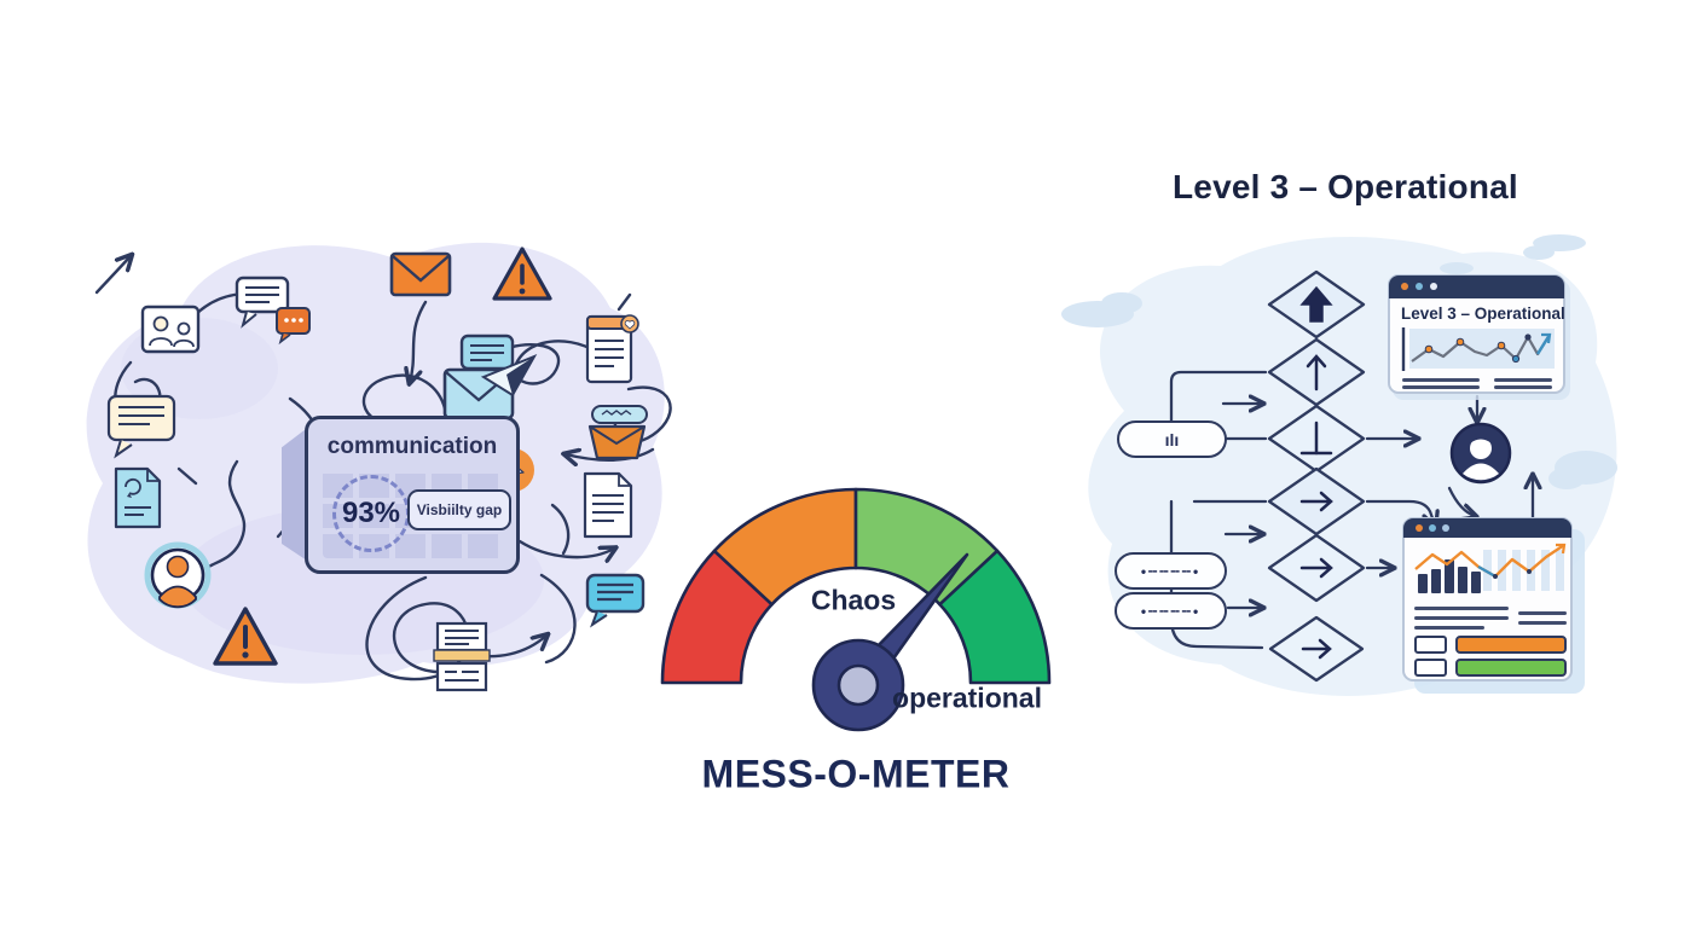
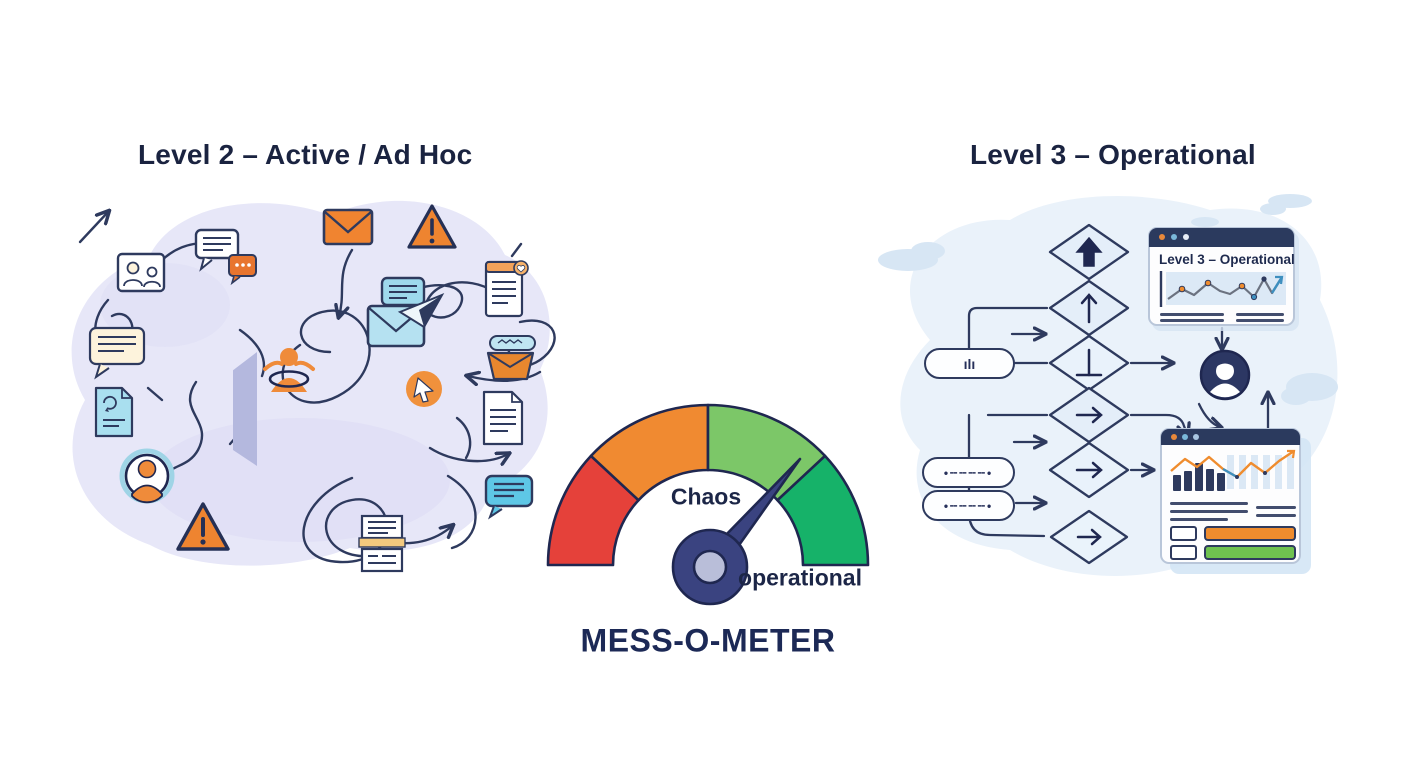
+ Level 2 – Active / Ad Hoc
  Level 3 – Operational
- communication
- 93%
- Visbiilty gap
  Chaos
  operational
  MESS-O-METER
  ılı
  •╌╌╌╌•
  •╌╌╌╌•
  Level 3 – Operational
